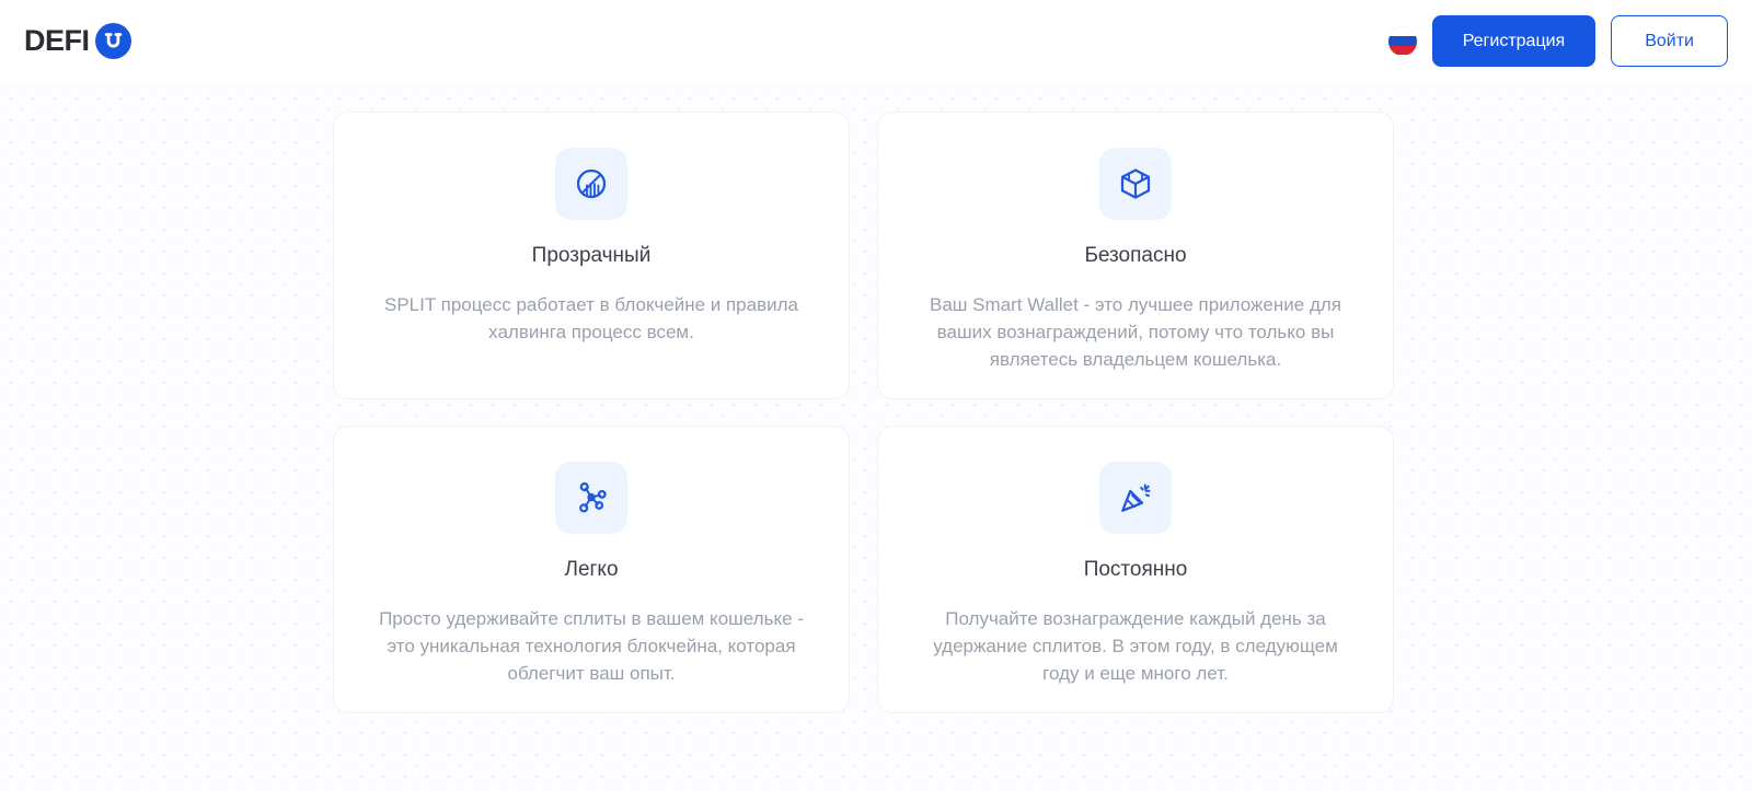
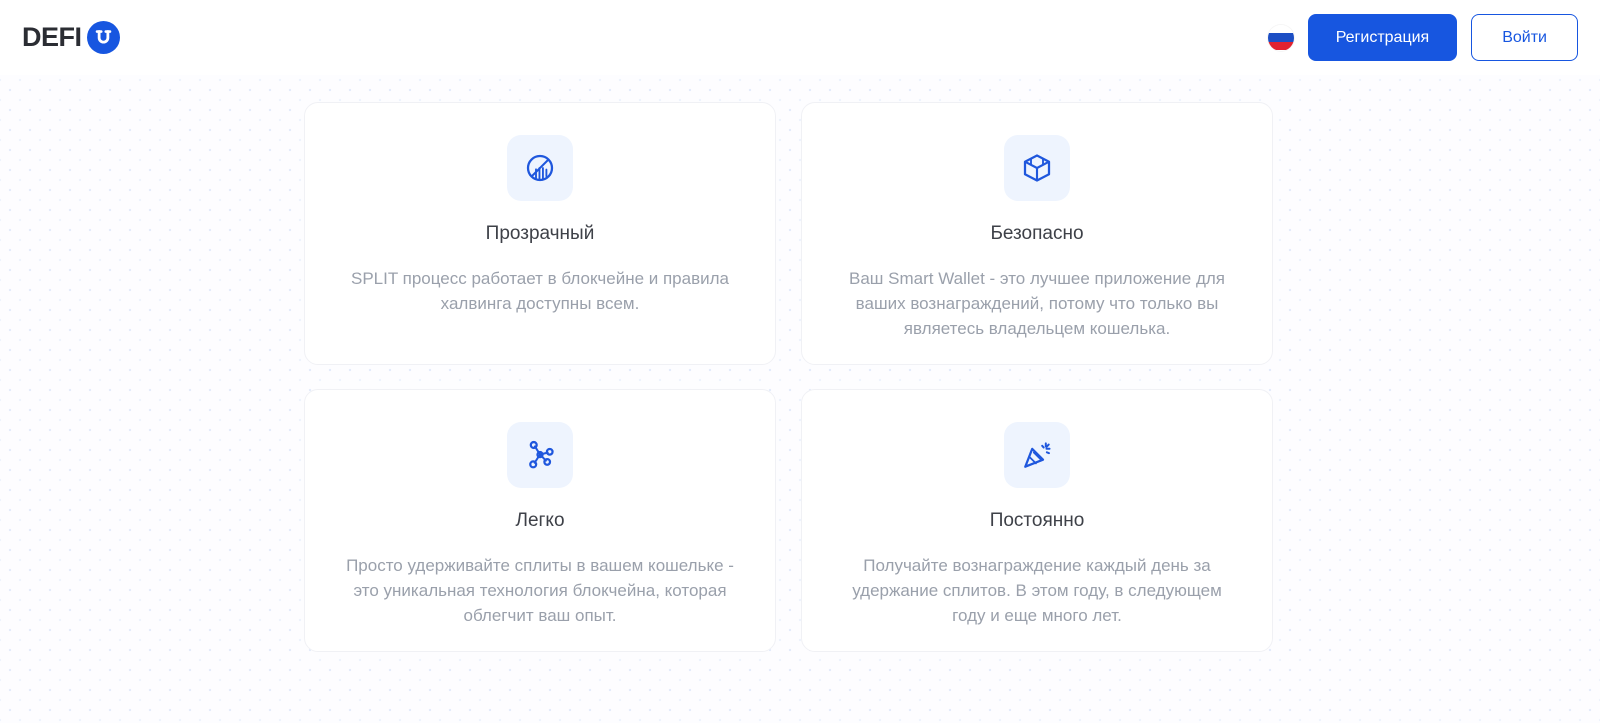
  DEFI
  Регистрация
  Войти
  Прозрачный
- SPLIT процесс работает в блокчейне и правила халвинга процесс всем.
+ SPLIT процесс работает в блокчейне и правила халвинга доступны всем.
  Безопасно
  Ваш Smart Wallet - это лучшее приложение для ваших вознаграждений, потому что только вы являетесь владельцем кошелька.
  Легко
  Просто удерживайте сплиты в вашем кошельке - это уникальная технология блокчейна, которая облегчит ваш опыт.
  Постоянно
  Получайте вознаграждение каждый день за удержание сплитов. В этом году, в следующем году и еще много лет.
